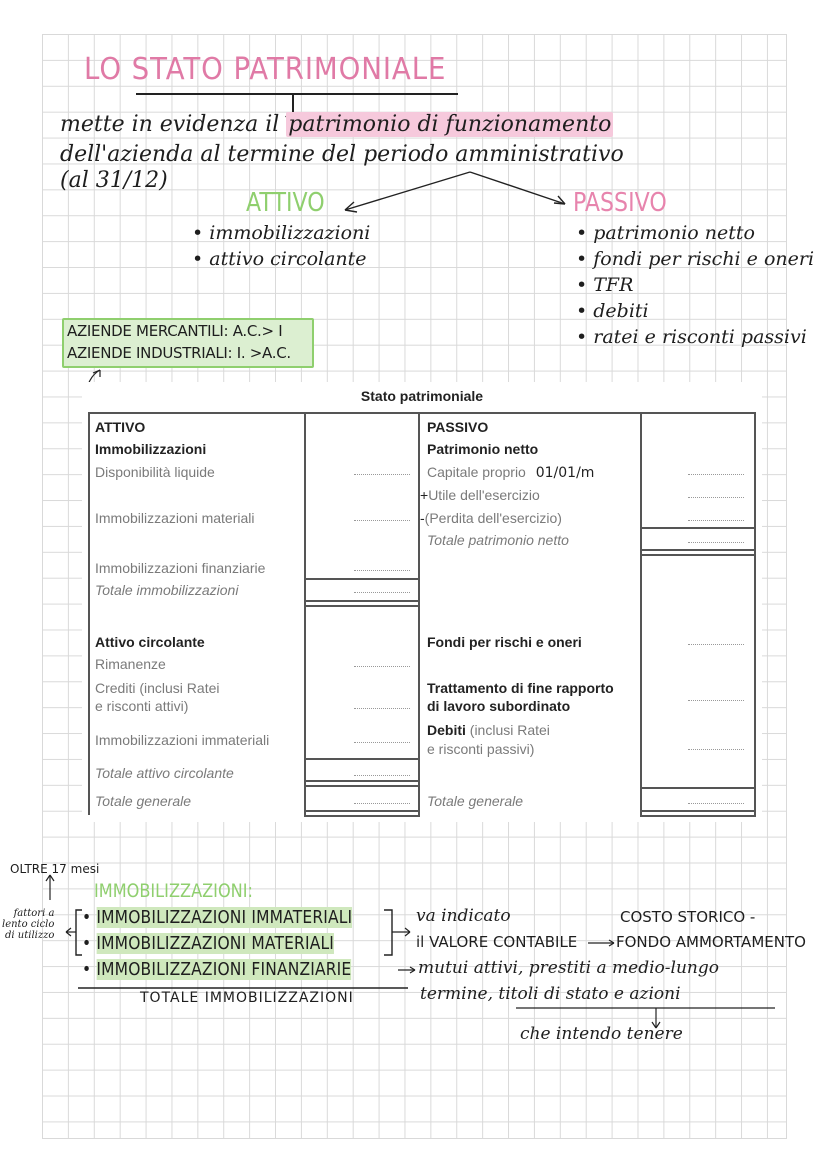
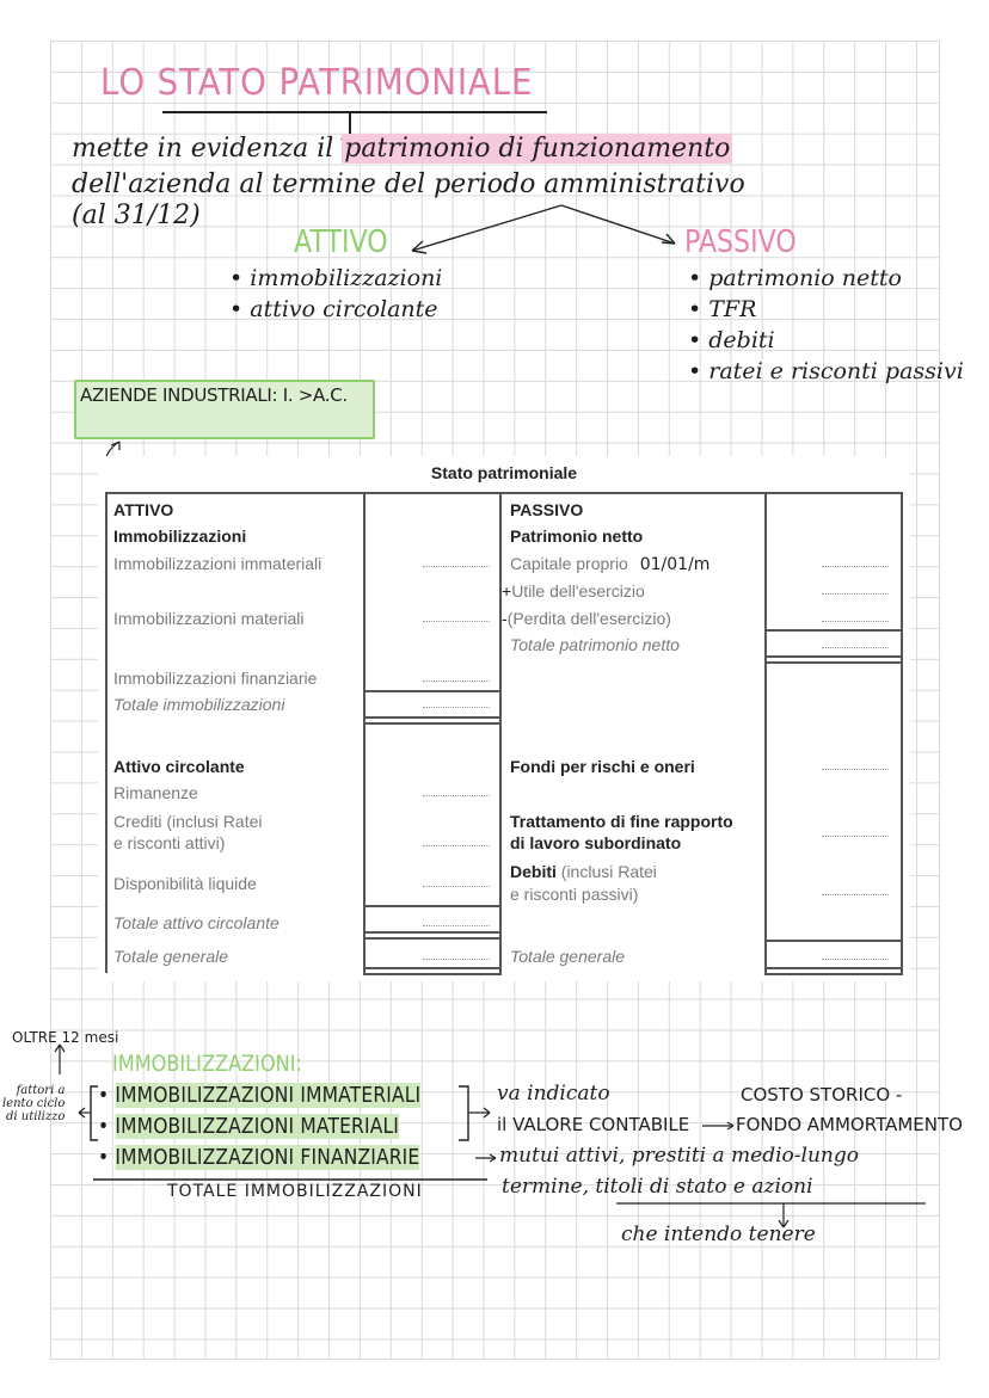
  LO STATO PATRIMONIALE
  mette in evidenza il patrimonio di funzionamento
  dell'azienda al termine del periodo amministrativo
  (al 31/12)
  ATTIVO
  PASSIVO
  • immobilizzazioni
  • attivo circolante
  • patrimonio netto
- • fondi per rischi e oneri
  • TFR
  • debiti
  • ratei e risconti passivi
- AZIENDE MERCANTILI: A.C.> I
  AZIENDE INDUSTRIALI: I. >A.C.
  Stato patrimoniale
  ATTIVO
  Immobilizzazioni
- Disponibilità liquide
+ Immobilizzazioni immateriali
  Immobilizzazioni materiali
  Immobilizzazioni finanziarie
  Totale immobilizzazioni
  Attivo circolante
  Rimanenze
  Crediti (inclusi Ratei
  e risconti attivi)
- Immobilizzazioni immateriali
+ Disponibilità liquide
  Totale attivo circolante
  Totale generale
  PASSIVO
  Patrimonio netto
  Capitale proprio 01/01/m
  +Utile dell'esercizio
  -(Perdita dell'esercizio)
  Totale patrimonio netto
  Fondi per rischi e oneri
  Trattamento di fine rapporto
  di lavoro subordinato
  Debiti (inclusi Ratei
  e risconti passivi)
  Totale generale
- OLTRE 17 mesi
+ OLTRE 12 mesi
  IMMOBILIZZAZIONI:
  fattori a
  lento ciclo
  di utilizzo
  • IMMOBILIZZAZIONI IMMATERIALI
  • IMMOBILIZZAZIONI MATERIALI
  • IMMOBILIZZAZIONI FINANZIARIE
  TOTALE IMMOBILIZZAZIONI
  va indicato
  COSTO STORICO -
  il VALORE CONTABILE
  FONDO AMMORTAMENTO
  mutui attivi, prestiti a medio-lungo
  termine, titoli di stato e azioni
  che intendo tenere
